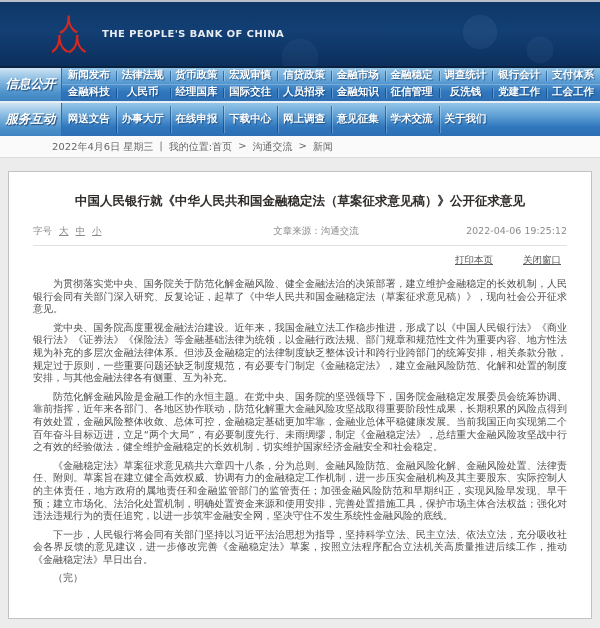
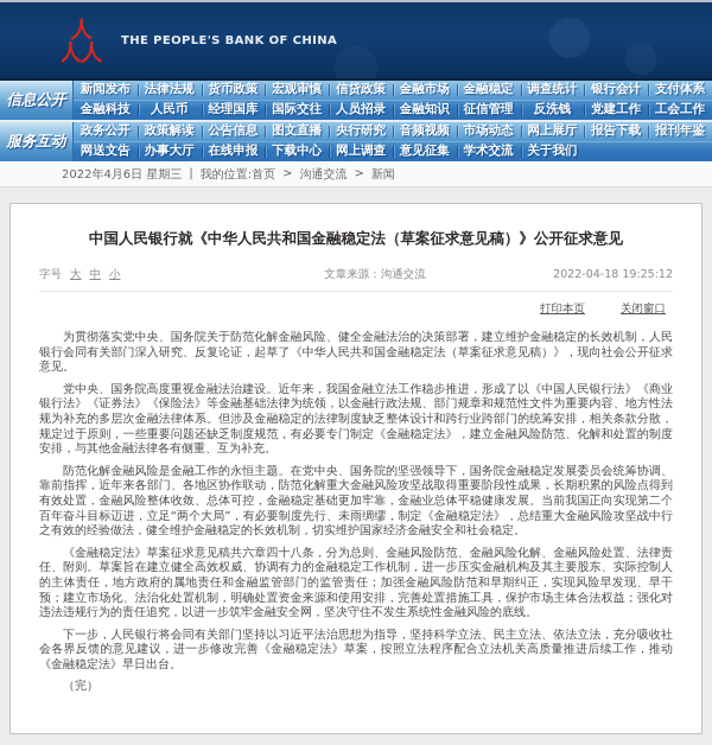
  人
  人
  人
  THE PEOPLE'S BANK OF CHINA
  信息公开
  新闻发布
  法律法规
  货币政策
  宏观审慎
  信贷政策
  金融市场
  金融稳定
  调查统计
  银行会计
  支付体系
  金融科技
  人民币
  经理国库
  国际交往
  人员招录
  金融知识
  征信管理
  反洗钱
  党建工作
  工会工作
  服务互动
+ 政务公开
+ 政策解读
+ 公告信息
+ 图文直播
+ 央行研究
+ 音频视频
+ 市场动态
+ 网上展厅
+ 报告下载
+ 报刊年鉴
  网送文告
  办事大厅
  在线申报
  下载中心
  网上调查
  意见征集
  学术交流
  关于我们
  2022年4月6日 星期三
  |
  我的位置:
  首页
  >
  沟通交流
  >
  新闻
  中国人民银行就《中华人民共和国金融稳定法（草案征求意见稿）》公开征求意见
  字号
  大
  中
  小
  文章来源：沟通交流
- 2022-04-06 19:25:12
+ 2022-04-18 19:25:12
  打印本页
  关闭窗口
  为贯彻落实党中央、国务院关于防范化解金融风险、健全金融法治的决策部署，建立维护金融稳定的长效机制，人民银行会同有关部门深入研究、反复论证，起草了《中华人民共和国金融稳定法（草案征求意见稿）》，现向社会公开征求意见。
  党中央、国务院高度重视金融法治建设。近年来，我国金融立法工作稳步推进，形成了以《中国人民银行法》《商业银行法》《证券法》《保险法》等金融基础法律为统领，以金融行政法规、部门规章和规范性文件为重要内容、地方性法规为补充的多层次金融法律体系。但涉及金融稳定的法律制度缺乏整体设计和跨行业跨部门的统筹安排，相关条款分散，规定过于原则，一些重要问题还缺乏制度规范，有必要专门制定《金融稳定法》，建立金融风险防范、化解和处置的制度安排，与其他金融法律各有侧重、互为补充。
  防范化解金融风险是金融工作的永恒主题。在党中央、国务院的坚强领导下，国务院金融稳定发展委员会统筹协调、靠前指挥，近年来各部门、各地区协作联动，防范化解重大金融风险攻坚战取得重要阶段性成果，长期积累的风险点得到有效处置，金融风险整体收敛、总体可控，金融稳定基础更加牢靠，金融业总体平稳健康发展。当前我国正向实现第二个百年奋斗目标迈进，立足“两个大局”，有必要制度先行、未雨绸缪，制定《金融稳定法》，总结重大金融风险攻坚战中行之有效的经验做法，健全维护金融稳定的长效机制，切实维护国家经济金融安全和社会稳定。
  《金融稳定法》草案征求意见稿共六章四十八条，分为总则、金融风险防范、金融风险化解、金融风险处置、法律责任、附则。草案旨在建立健全高效权威、协调有力的金融稳定工作机制，进一步压实金融机构及其主要股东、实际控制人的主体责任，地方政府的属地责任和金融监管部门的监管责任；加强金融风险防范和早期纠正，实现风险早发现、早干预；建立市场化、法治化处置机制，明确处置资金来源和使用安排，完善处置措施工具，保护市场主体合法权益；强化对违法违规行为的责任追究，以进一步筑牢金融安全网，坚决守住不发生系统性金融风险的底线。
  下一步，人民银行将会同有关部门坚持以习近平法治思想为指导，坚持科学立法、民主立法、依法立法，充分吸收社会各界反馈的意见建议，进一步修改完善《金融稳定法》草案，按照立法程序配合立法机关高质量推进后续工作，推动《金融稳定法》早日出台。
  （完）
